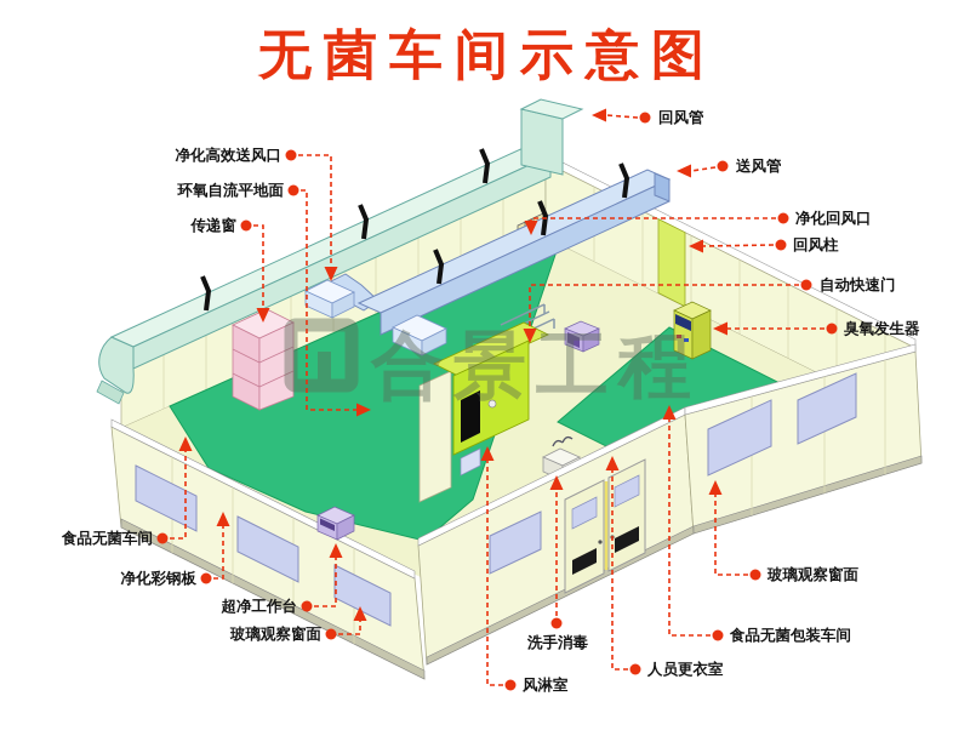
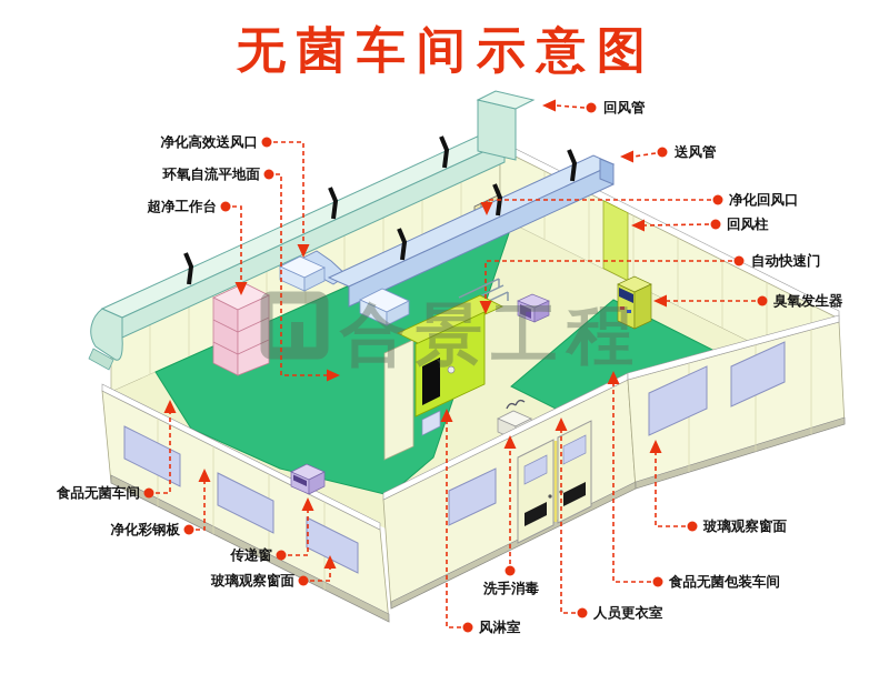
  无菌车间示意图
  合景工程
  净化高效送风口
  环氧自流平地面
- 传递窗
+ 超净工作台
  食品无菌车间
  净化彩钢板
- 超净工作台
+ 传递窗
  玻璃观察窗面
  回风管
  送风管
  净化回风口
  回风柱
  自动快速门
  臭氧发生器
  玻璃观察窗面
  食品无菌包装车间
  人员更衣室
  洗手消毒
  风淋室
